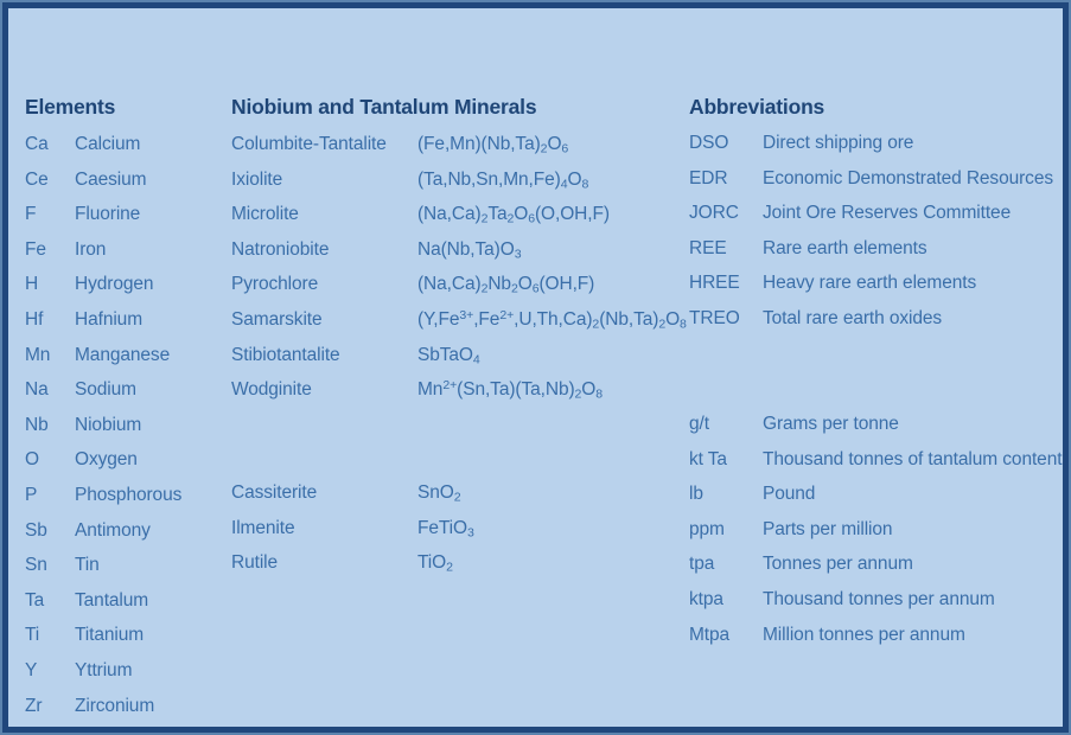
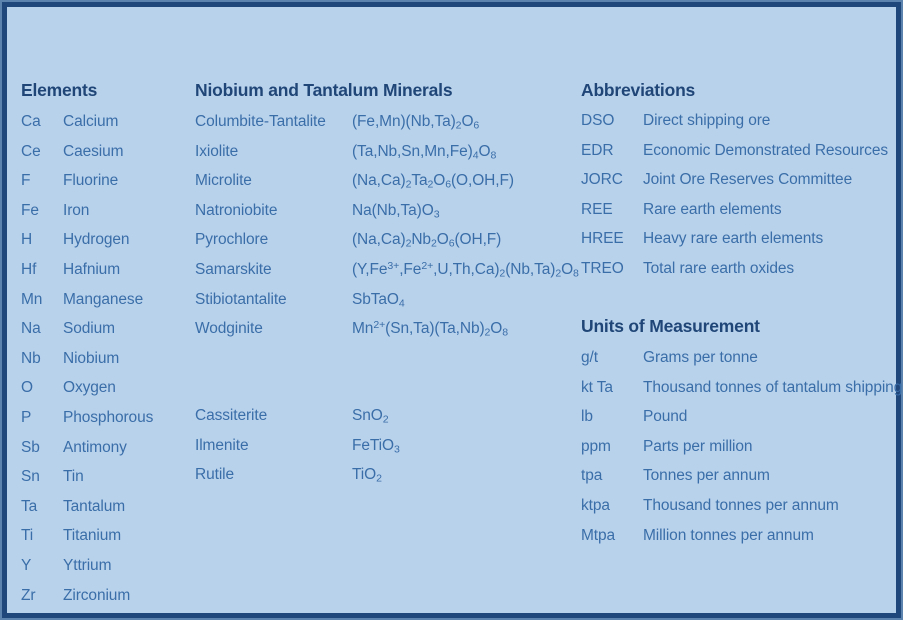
  Elements
  Niobium and Tantalum Minerals
  Abbreviations
+ Units of Measurement
  Ca
  Calcium
  Ce
  Caesium
  F
  Fluorine
  Fe
  Iron
  H
  Hydrogen
  Hf
  Hafnium
  Mn
  Manganese
  Na
  Sodium
  Nb
  Niobium
  O
  Oxygen
  P
  Phosphorous
  Sb
  Antimony
  Sn
  Tin
  Ta
  Tantalum
  Ti
  Titanium
  Y
  Yttrium
  Zr
  Zirconium
  Columbite-Tantalite
  (Fe,Mn)(Nb,Ta)2O6
  Ixiolite
  (Ta,Nb,Sn,Mn,Fe)4O8
  Microlite
  (Na,Ca)2Ta2O6(O,OH,F)
  Natroniobite
  Na(Nb,Ta)O3
  Pyrochlore
  (Na,Ca)2Nb2O6(OH,F)
  Samarskite
  (Y,Fe3+,Fe2+,U,Th,Ca)2(Nb,Ta)2O8
  Stibiotantalite
  SbTaO4
  Wodginite
  Mn2+(Sn,Ta)(Ta,Nb)2O8
  Cassiterite
  SnO2
  Ilmenite
  FeTiO3
  Rutile
  TiO2
  DSO
  Direct shipping ore
  EDR
  Economic Demonstrated Resources
  JORC
  Joint Ore Reserves Committee
  REE
  Rare earth elements
  HREE
  Heavy rare earth elements
  TREO
  Total rare earth oxides
  g/t
  Grams per tonne
  kt Ta
- Thousand tonnes of tantalum content
+ Thousand tonnes of tantalum shipping
  lb
  Pound
  ppm
  Parts per million
  tpa
  Tonnes per annum
  ktpa
  Thousand tonnes per annum
  Mtpa
  Million tonnes per annum
